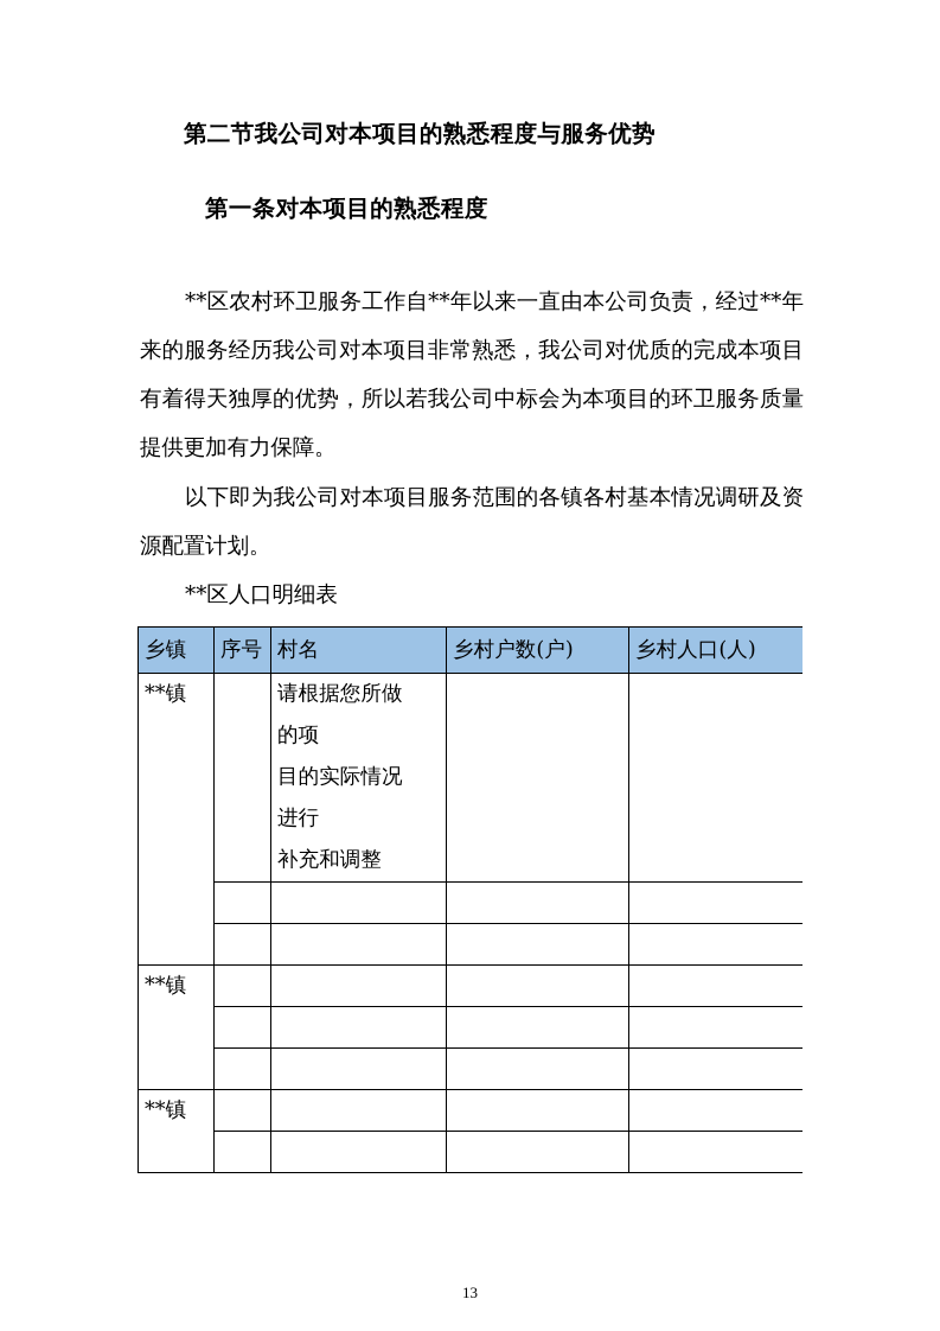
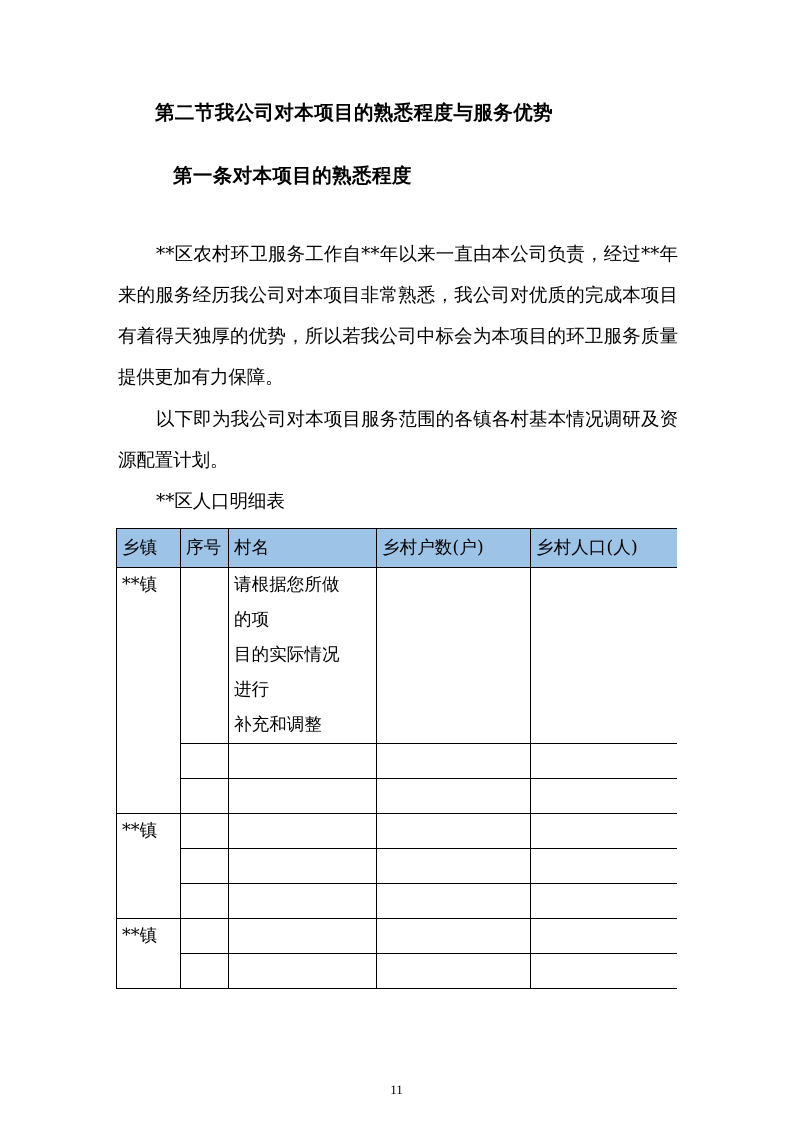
  第二节我公司对本项目的熟悉程度与服务优势
  第一条对本项目的熟悉程度
  **区农村环卫服务工作自**年以来一直由本公司负责，经过**年来的服务经历我公司对本项目非常熟悉，我公司对优质的完成本项目有着得天独厚的优势，所以若我公司中标会为本项目的环卫服务质量提供更加有力保障。
  以下即为我公司对本项目服务范围的各镇各村基本情况调研及资源配置计划。
  **区人口明细表
  乡镇	序号	村名	乡村户数(户)	乡村人口(人)
  **镇		请根据您所做的项目的实际情况进行补充和调整
  **镇
  **镇
- 13
+ 11
